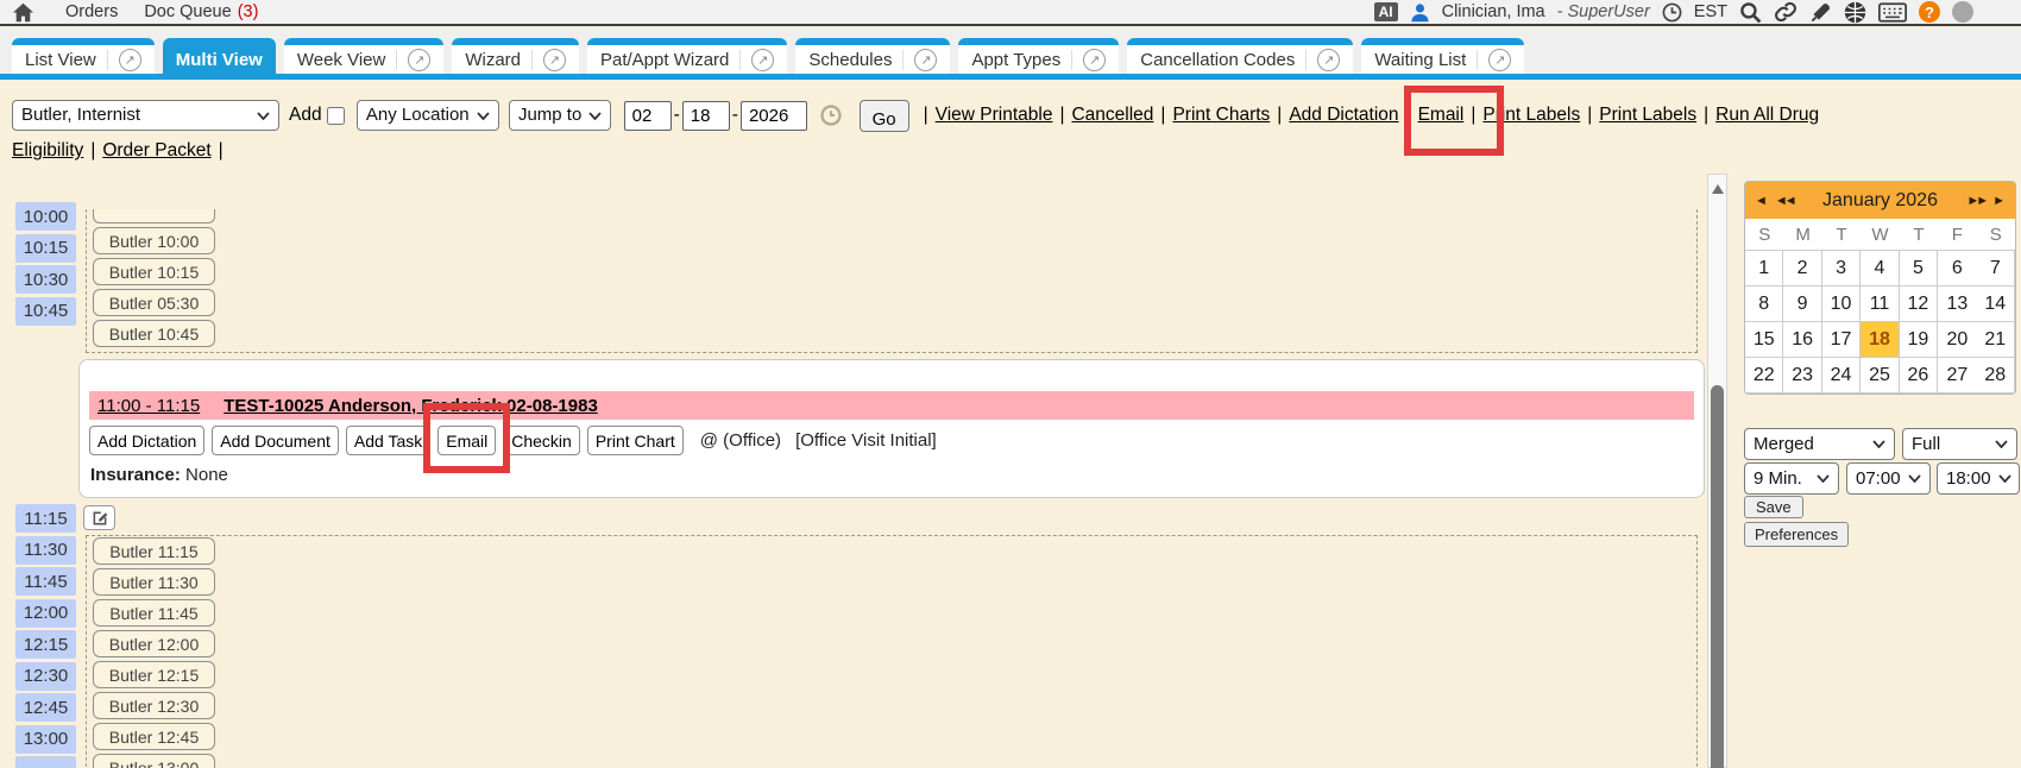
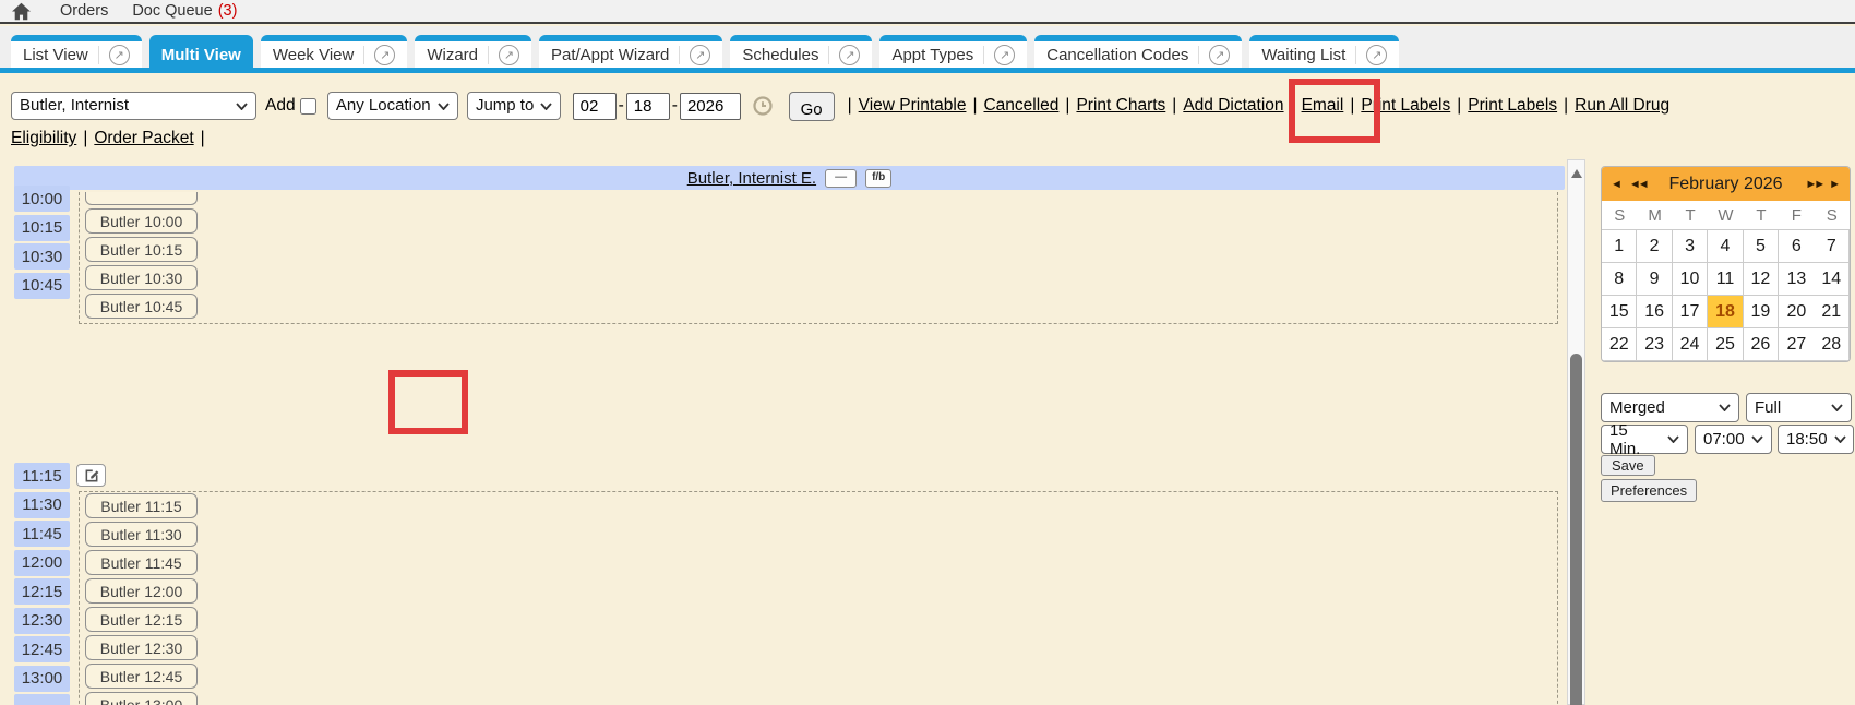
  Orders
  Doc Queue
  (3)
- AI
- Clinician, Ima
- - SuperUser
- EST
- ?
  List View
  ↗
  Multi View
  Week View
  ↗
  Wizard
  ↗
  Pat/Appt Wizard
  ↗
  Schedules
  ↗
  Appt Types
  ↗
  Cancellation Codes
  ↗
  Waiting List
  ↗
  Butler, Internist
  Add
  Any Location
  Jump to
  02 - 18 - 2026 Go | View Printable | Cancelled | Print Charts | Add Dictation Email | Print Labels | Print Labels | Run All Drug Eligibility | Order Packet |
+ Butler, Internist E.
+ —
+ f/b
  10:00
  10:15
  10:30
  10:45
  11:15
  11:30
  11:45
  12:00
  12:15
  12:30
  12:45
  13:00
  Butler 10:00
  Butler 10:15
- Butler 05:30
+ Butler 10:30
  Butler 10:45
- 11:00 - 11:15
- TEST-10025 Anderson, Frederick 02-08-1983
- Add Dictation
- Add Document
- Add Task
- Email
- Checkin
- Print Chart
- @ (Office)
- [Office Visit Initial]
- Insurance: None
  Butler 11:15
  Butler 11:30
  Butler 11:45
  Butler 12:00
  Butler 12:15
  Butler 12:30
  Butler 12:45
  ◄
  ◄◄
- January 2026
+ February 2026
  ►►
  ►
  S
  M
  T
  W
  T
  F
  S
  1
  2
  3
  4
  5
  6
  7
  8
  9
  10
  11
  12
  13
  14
  15
  16
  17
  18
  19
  20
  21
  22
  23
  24
  25
  26
  27
  28
  Merged
  Full
- 9 Min.
+ 15 Min.
  07:00
- 18:00
+ 18:50
  Save
  Preferences
